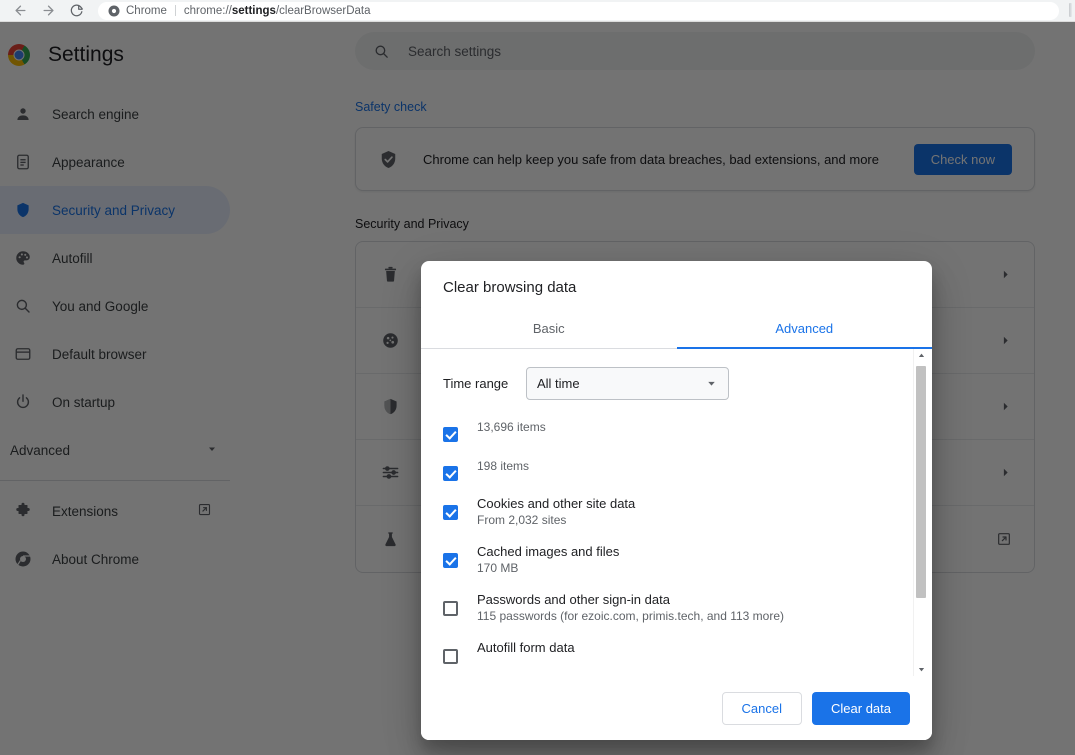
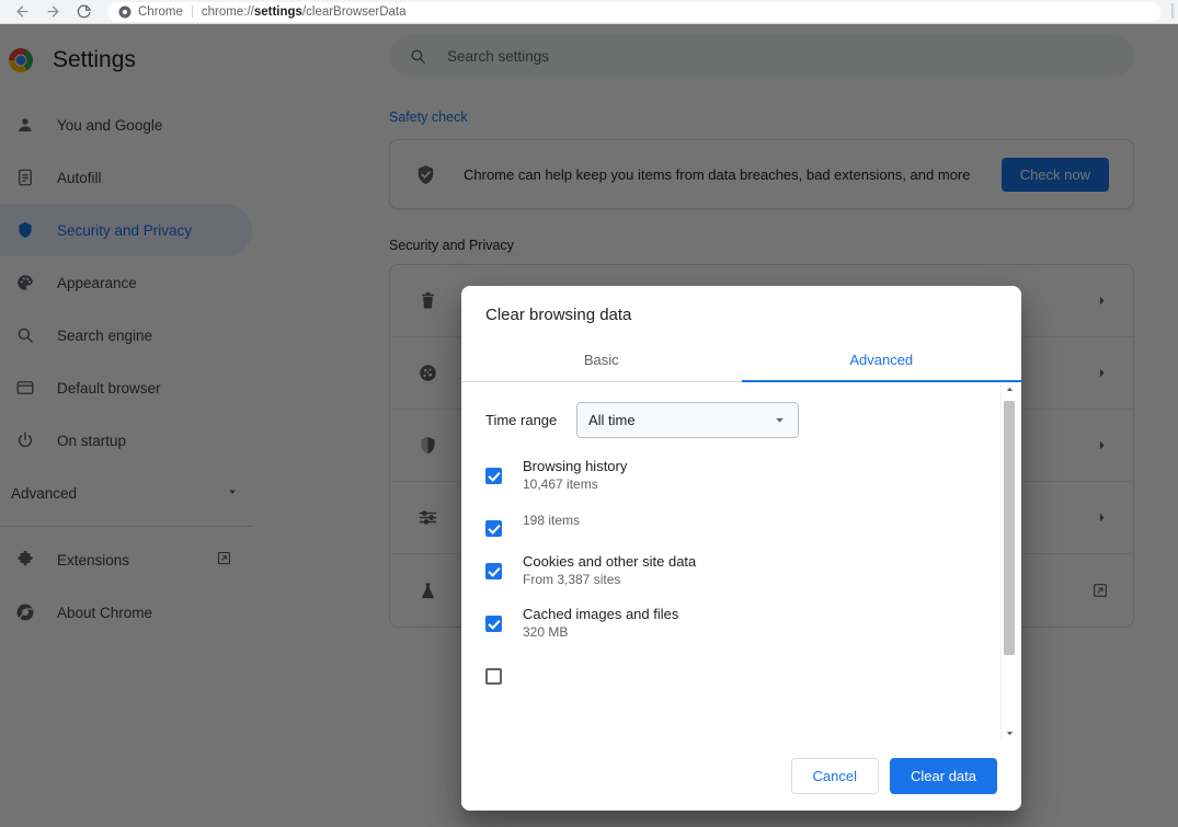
  Chrome
  chrome://settings/clearBrowserData
  Settings
- Search engine
+ You and Google
- Appearance
+ Autofill
  Security and Privacy
- Autofill
+ Appearance
- You and Google
+ Search engine
  Default browser
  On startup
  Advanced
  Extensions
  About Chrome
  Search settings
  Safety check
- Chrome can help keep you safe from data breaches, bad extensions, and more
+ Chrome can help keep you items from data breaches, bad extensions, and more
  Check now
  Security and Privacy
  Clear browsing data
  Basic
  Advanced
  Time range
  All time
+ Browsing history
- 13,696 items
+ 10,467 items
  198 items
  Cookies and other site data
- From 2,032 sites
+ From 3,387 sites
  Cached images and files
- 170 MB
+ 320 MB
- Passwords and other sign-in data
- 115 passwords (for ezoic.com, primis.tech, and 113 more)
- Autofill form data
  Cancel
  Clear data
